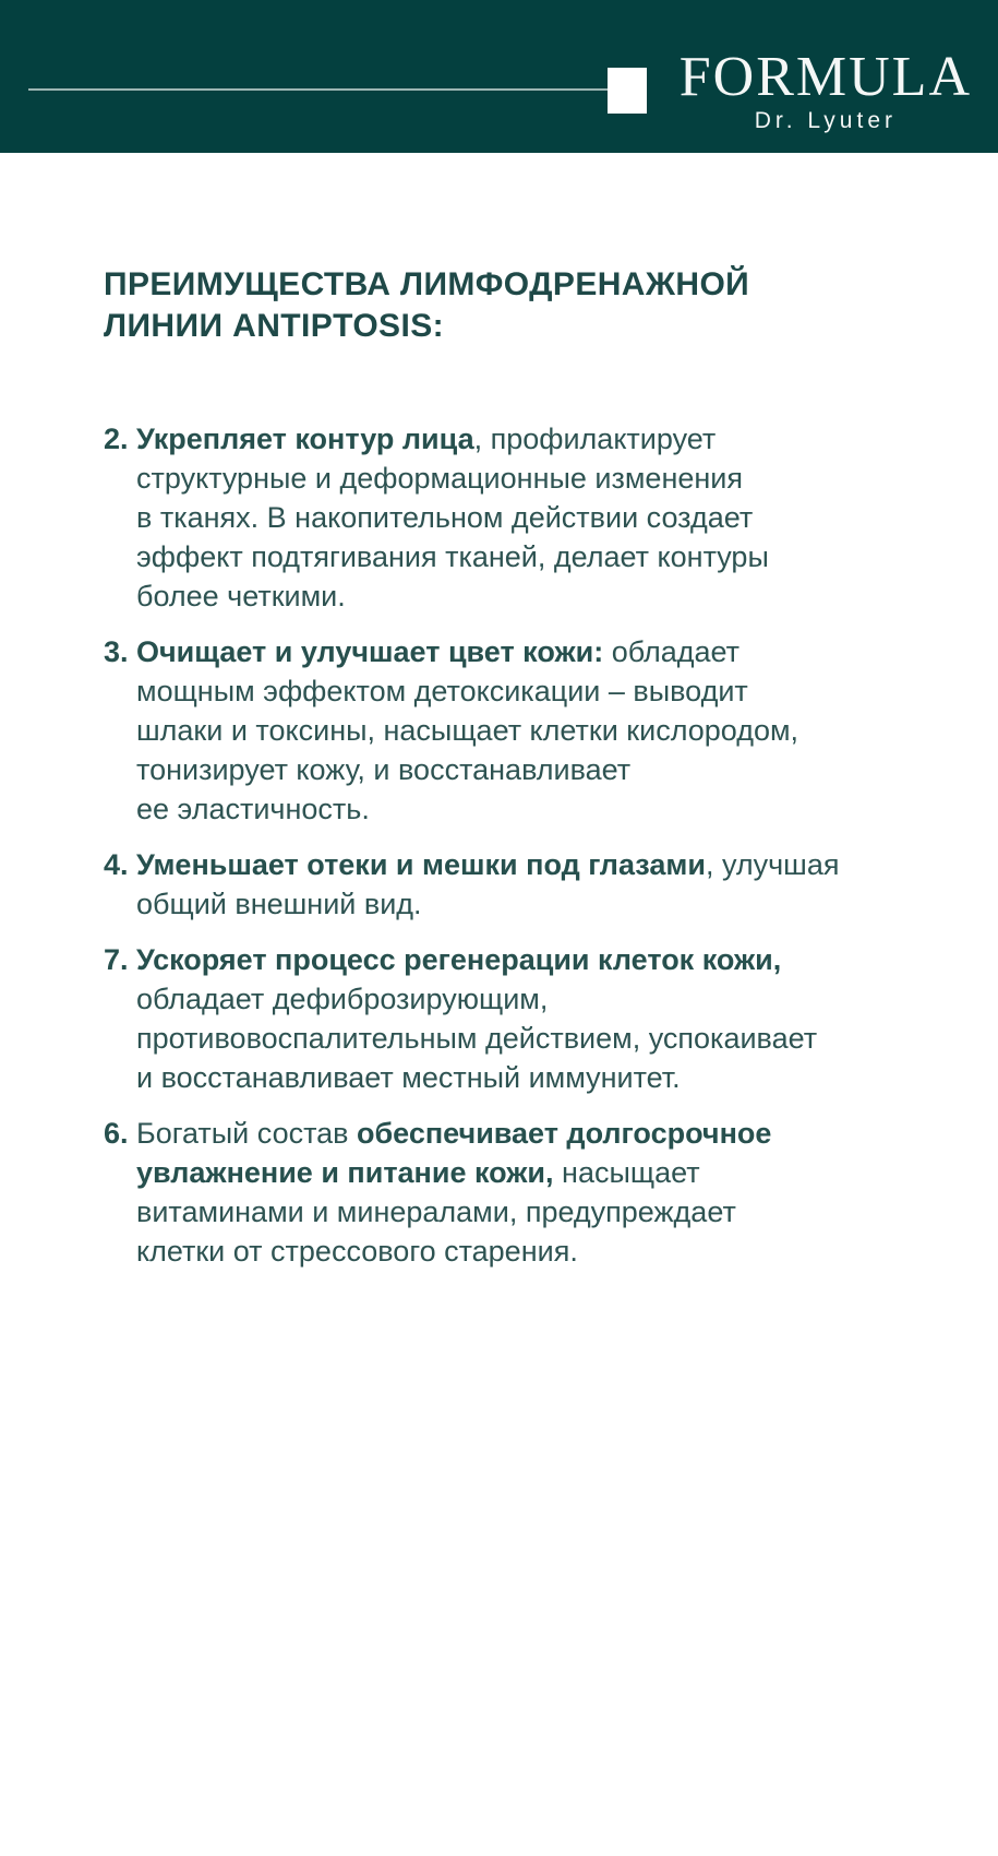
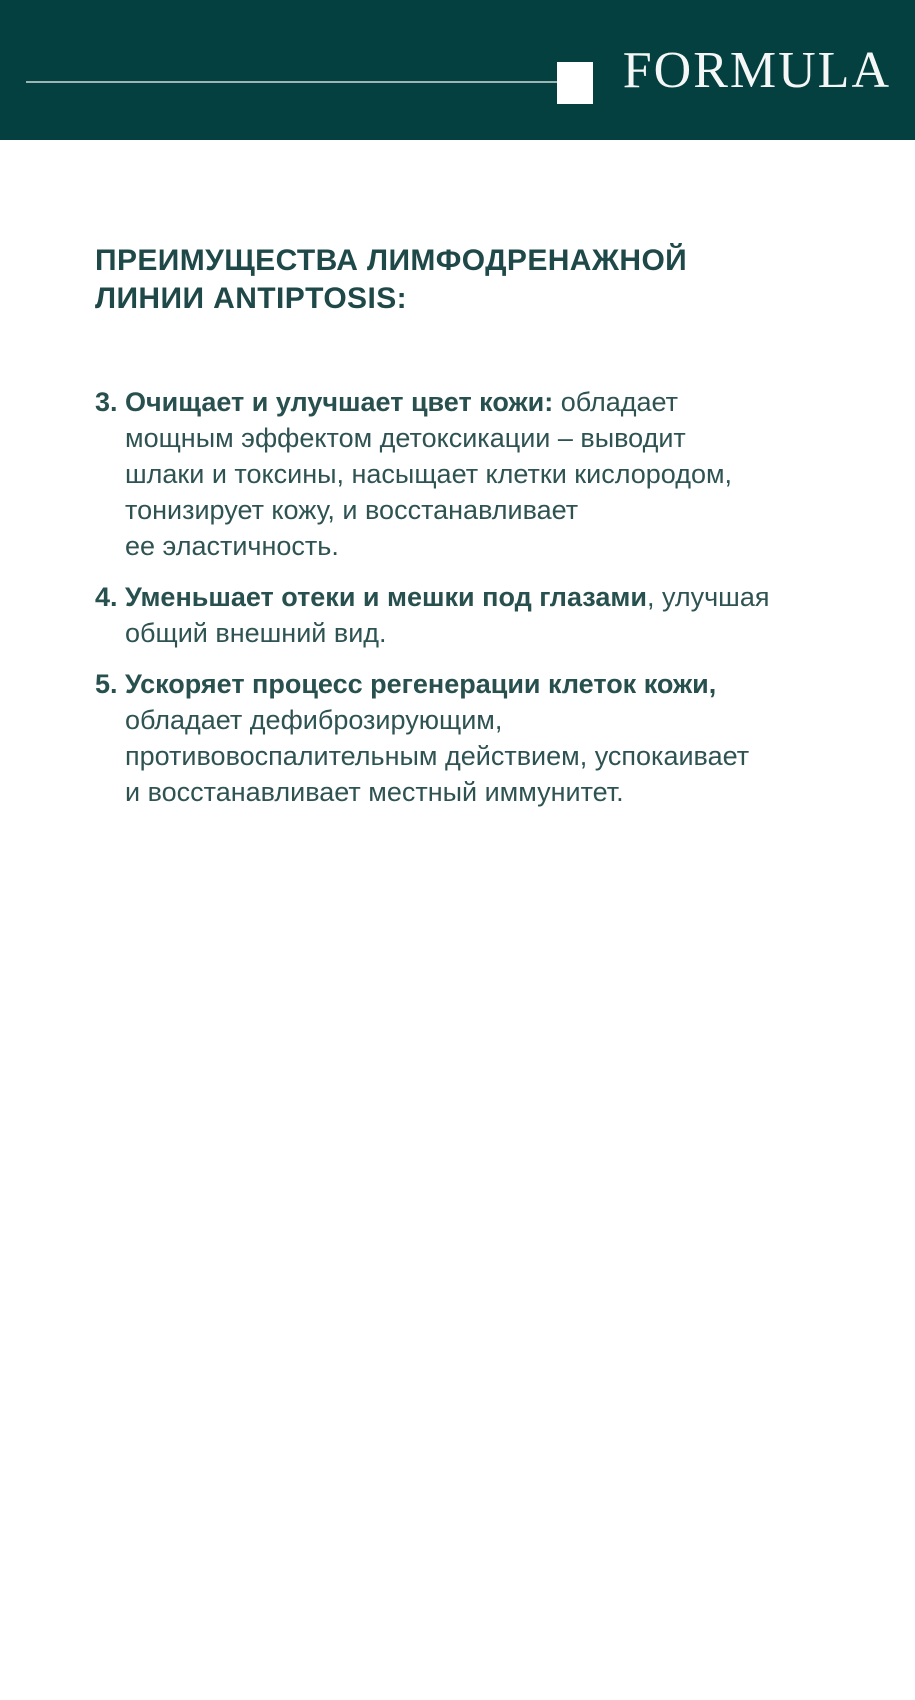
  FORMULA
- Dr. Lyuter
  ПРЕИМУЩЕСТВА ЛИМФОДРЕНАЖНОЙ
  ЛИНИИ ANTIPTOSIS:
- 2.
- Укрепляет контур лица, профилактирует
- структурные и деформационные изменения
- в тканях. В накопительном действии создает
- эффект подтягивания тканей, делает контуры
- более четкими.
  3.
  Очищает и улучшает цвет кожи: обладает
  мощным эффектом детоксикации – выводит
  шлаки и токсины, насыщает клетки кислородом,
  тонизирует кожу, и восстанавливает
  ее эластичность.
  4.
  Уменьшает отеки и мешки под глазами, улучшая
  общий внешний вид.
- 7.
+ 5.
  Ускоряет процесс регенерации клеток кожи,
  обладает дефиброзирующим,
  противовоспалительным действием, успокаивает
  и восстанавливает местный иммунитет.
- 6.
- Богатый состав обеспечивает долгосрочное
- увлажнение и питание кожи, насыщает
- витаминами и минералами, предупреждает
- клетки от стрессового старения.
